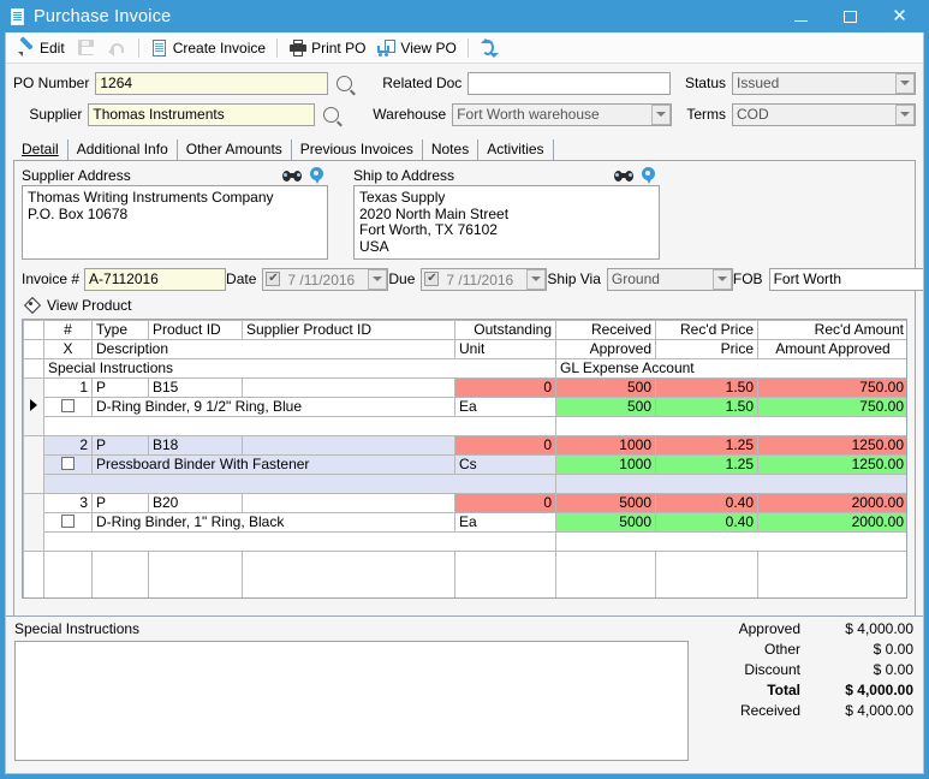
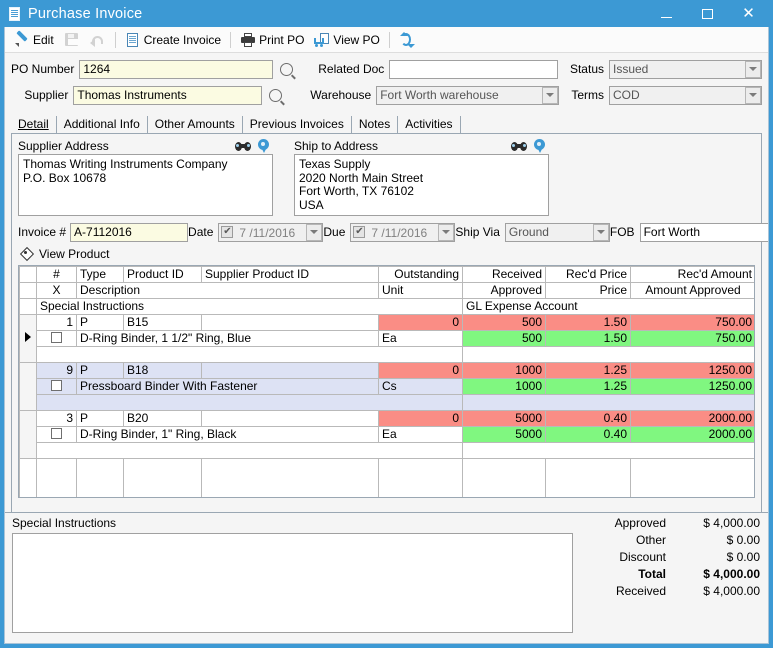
  Purchase Invoice
  ✕
  Edit
  Create Invoice
  Print PO
  View PO
  PO Number
  1264
  Related Doc
  Status
  Issued
  Supplier
  Thomas Instruments
  Warehouse
  Fort Worth warehouse
  Terms
  COD
  Detail
  Additional Info
  Other Amounts
  Previous Invoices
  Notes
  Activities
  Supplier Address
  Thomas Writing Instruments Company
  P.O. Box 10678
  Ship to Address
  Texas Supply
  2020 North Main Street
  Fort Worth, TX 76102
  USA
  Invoice #
  A-7112016
  Date
  7 /11/2016
  ✔
  Due
  7 /11/2016
  ✔
  Ship Via
  Ground
  FOB
  Fort Worth
  View Product
  	#	Type	Product ID	Supplier Product ID	Outstanding	Received	Rec'd Price	Rec'd Amount
  	X	Description	Unit	Approved	Price	Amount Approved
  	Special Instructions	GL Expense Account
  	1	P	B15		0	500	1.50	750.00
- 	D-Ring Binder, 9 1/2" Ring, Blue	Ea	500	1.50	750.00
+ 	D-Ring Binder, 1 1/2" Ring, Blue	Ea	500	1.50	750.00
- 	2	P	B18		0	1000	1.25	1250.00
+ 	9	P	B18		0	1000	1.25	1250.00
  	Pressboard Binder With Fastener	Cs	1000	1.25	1250.00
  	3	P	B20		0	5000	0.40	2000.00
  	D-Ring Binder, 1" Ring, Black	Ea	5000	0.40	2000.00
  Special Instructions
  Approved
  $ 4,000.00
  Other
  $ 0.00
  Discount
  $ 0.00
  Total
  $ 4,000.00
  Received
  $ 4,000.00
